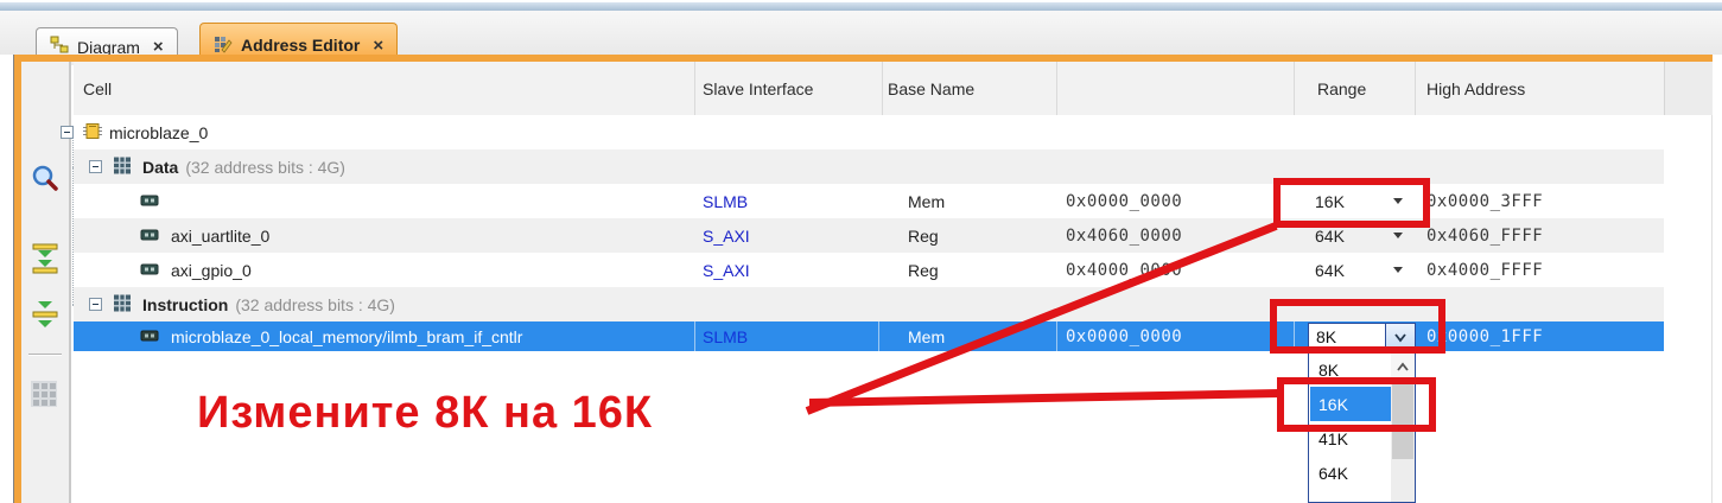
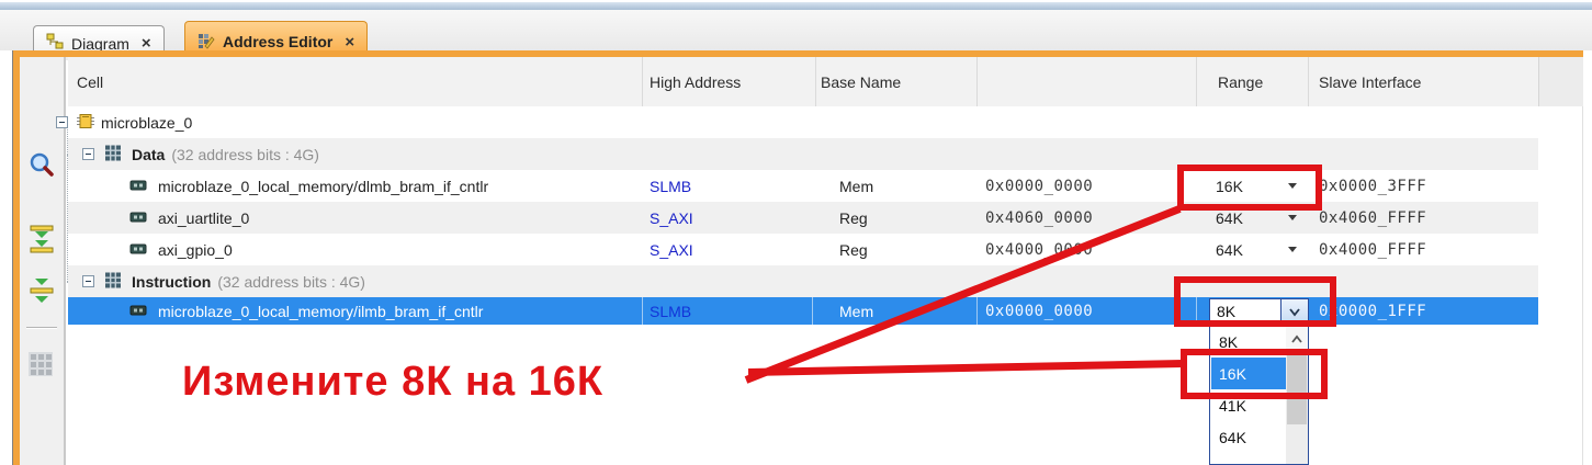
  Diagram
  ×
  Address Editor
  ×
  Cell
- Slave Interface
+ High Address
  Base Name
  Range
- High Address
+ Slave Interface
  microblaze_0
  Data
  (32 address bits : 4G)
+ microblaze_0_local_memory/dlmb_bram_if_cntlr
  SLMB
  Mem
  0x0000_0000
  16K
  0x0000_3FFF
  axi_uartlite_0
  S_AXI
  Reg
  0x4060_0000
  64K
  0x4060_FFFF
  axi_gpio_0
  S_AXI
  Reg
  0x4000_00
  64K
  0x4000_FFFF
  Instruction
  (32 address bits : 4G)
  microblaze_0_local_memory/ilmb_bram_if_cntlr
  SLMB
  Mem
  0x0000_0000
  0x0000_1FFF
  8K
  8K
  16K
  41K
  64K
  Измените 8К на 16К
